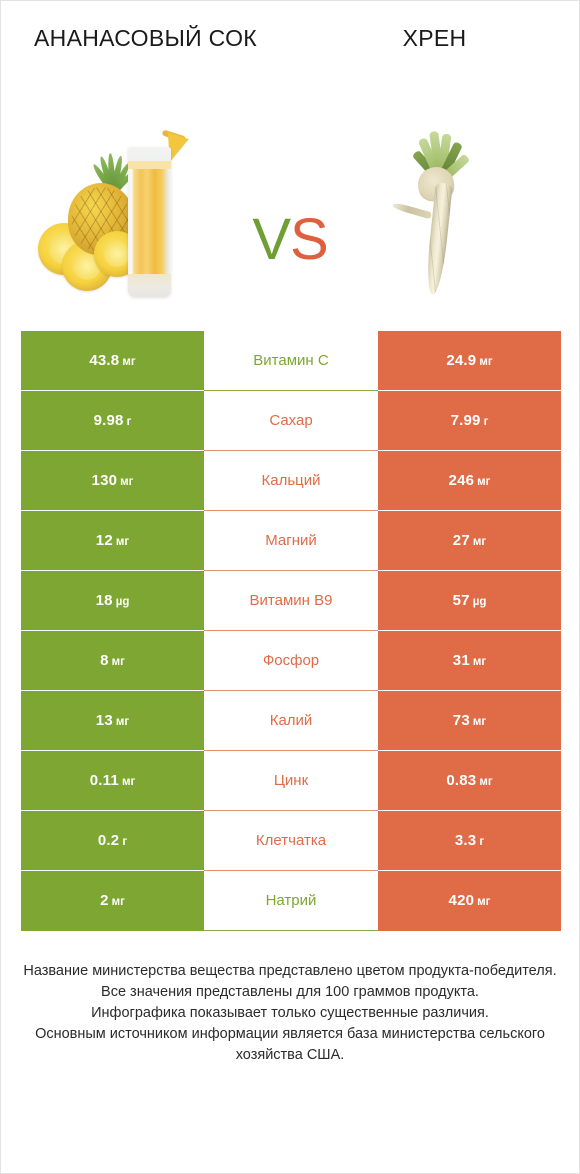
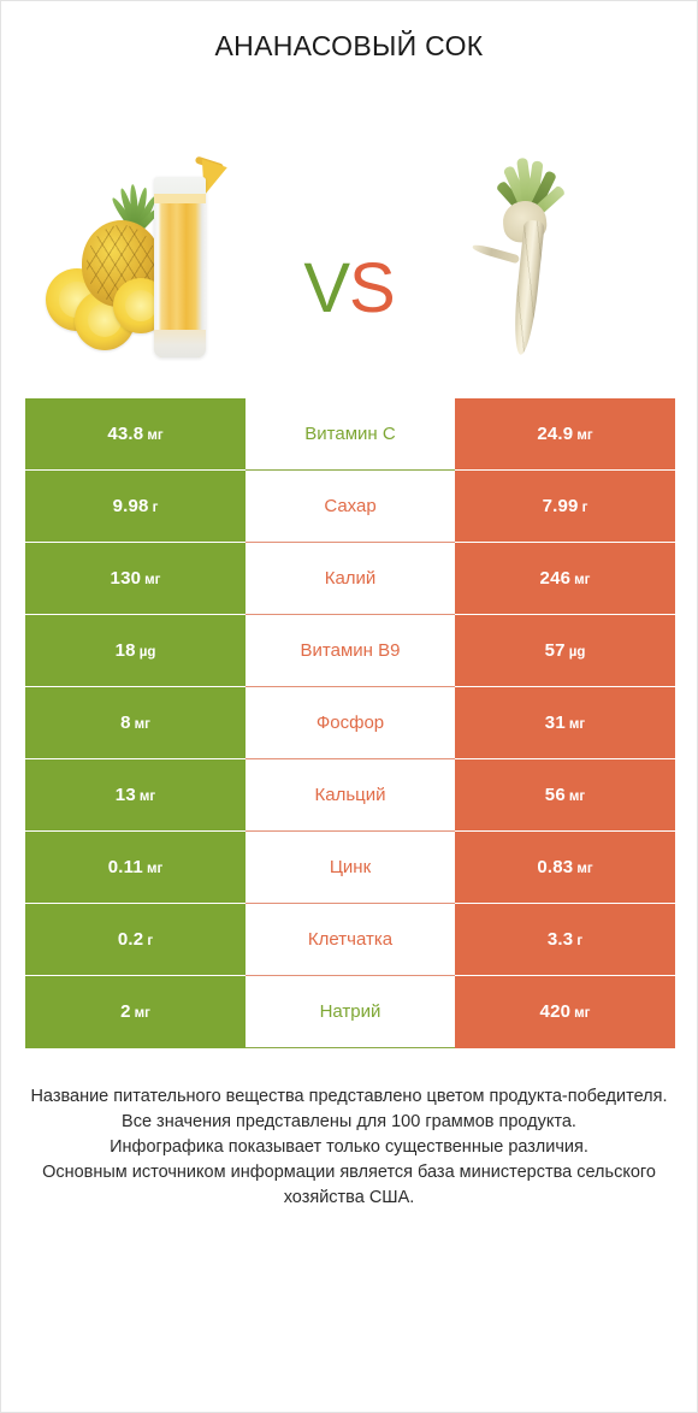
  АНАНАСОВЫЙ СОК
- ХРЕН
  VS
  43.8 мг
  Витамин С
  24.9 мг
  9.98 г
  Сахар
  7.99 г
  130 мг
- Кальций
+ Калий
  246 мг
- 12 мг
- Магний
- 27 мг
  18 µg
  Витамин B9
  57 µg
  8 мг
  Фосфор
  31 мг
  13 мг
- Калий
+ Кальций
- 73 мг
+ 56 мг
  0.11 мг
  Цинк
  0.83 мг
  0.2 г
  Клетчатка
  3.3 г
  2 мг
  Натрий
  420 мг
- Название министерства вещества представлено цветом продукта-победителя.
+ Название питательного вещества представлено цветом продукта-победителя.
  Все значения представлены для 100 граммов продукта.
  Инфографика показывает только существенные различия.
  Основным источником информации является база министерства сельского хозяйства США.
